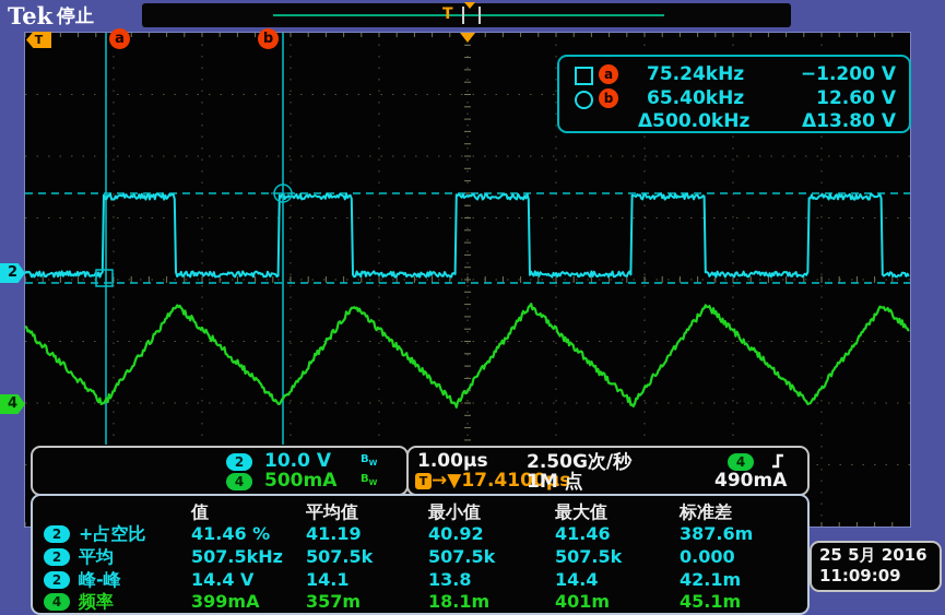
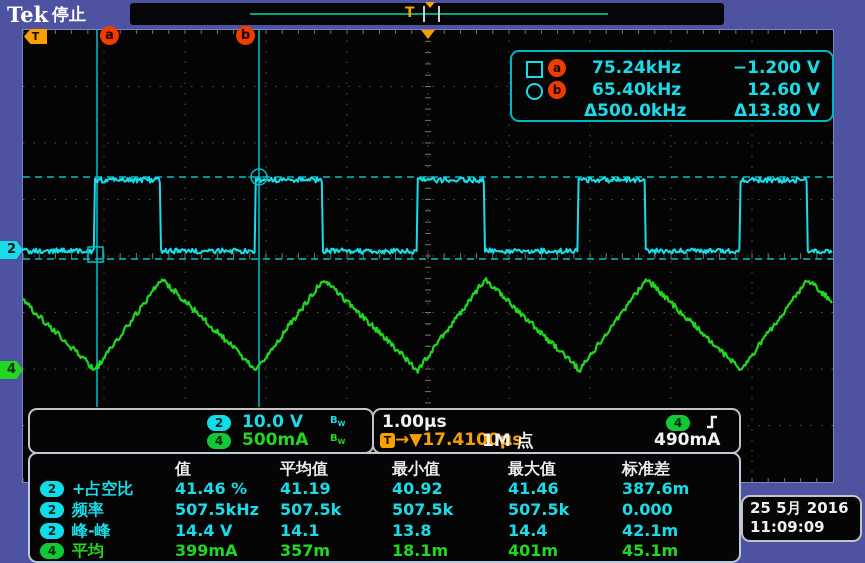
  Tek
  停止
  T
  T
  a
  b
  2
  4
  a
  75.24kHz
  −1.200 V
  b
  65.40kHz
  12.60 V
  Δ500.0kHz
  Δ13.80 V
  2
  10.0 V
  BW
  4
  500mA
  BW
  1.00μs
- 2.50G次/秒
  4
  T →▼17.4100μs
  1M 点
  490mA
  25 5月 2016
  11:09:09
  值
  平均值
  最小值
  最大值
  标准差
  2
  +占空比
  41.46 %
  41.19
  40.92
  41.46
  387.6m
  2
- 平均
+ 频率
  507.5kHz
  507.5k
  507.5k
  507.5k
  0.000
  2
  峰-峰
  14.4 V
  14.1
  13.8
  14.4
  42.1m
  4
- 频率
+ 平均
  399mA
  357m
  18.1m
  401m
  45.1m
